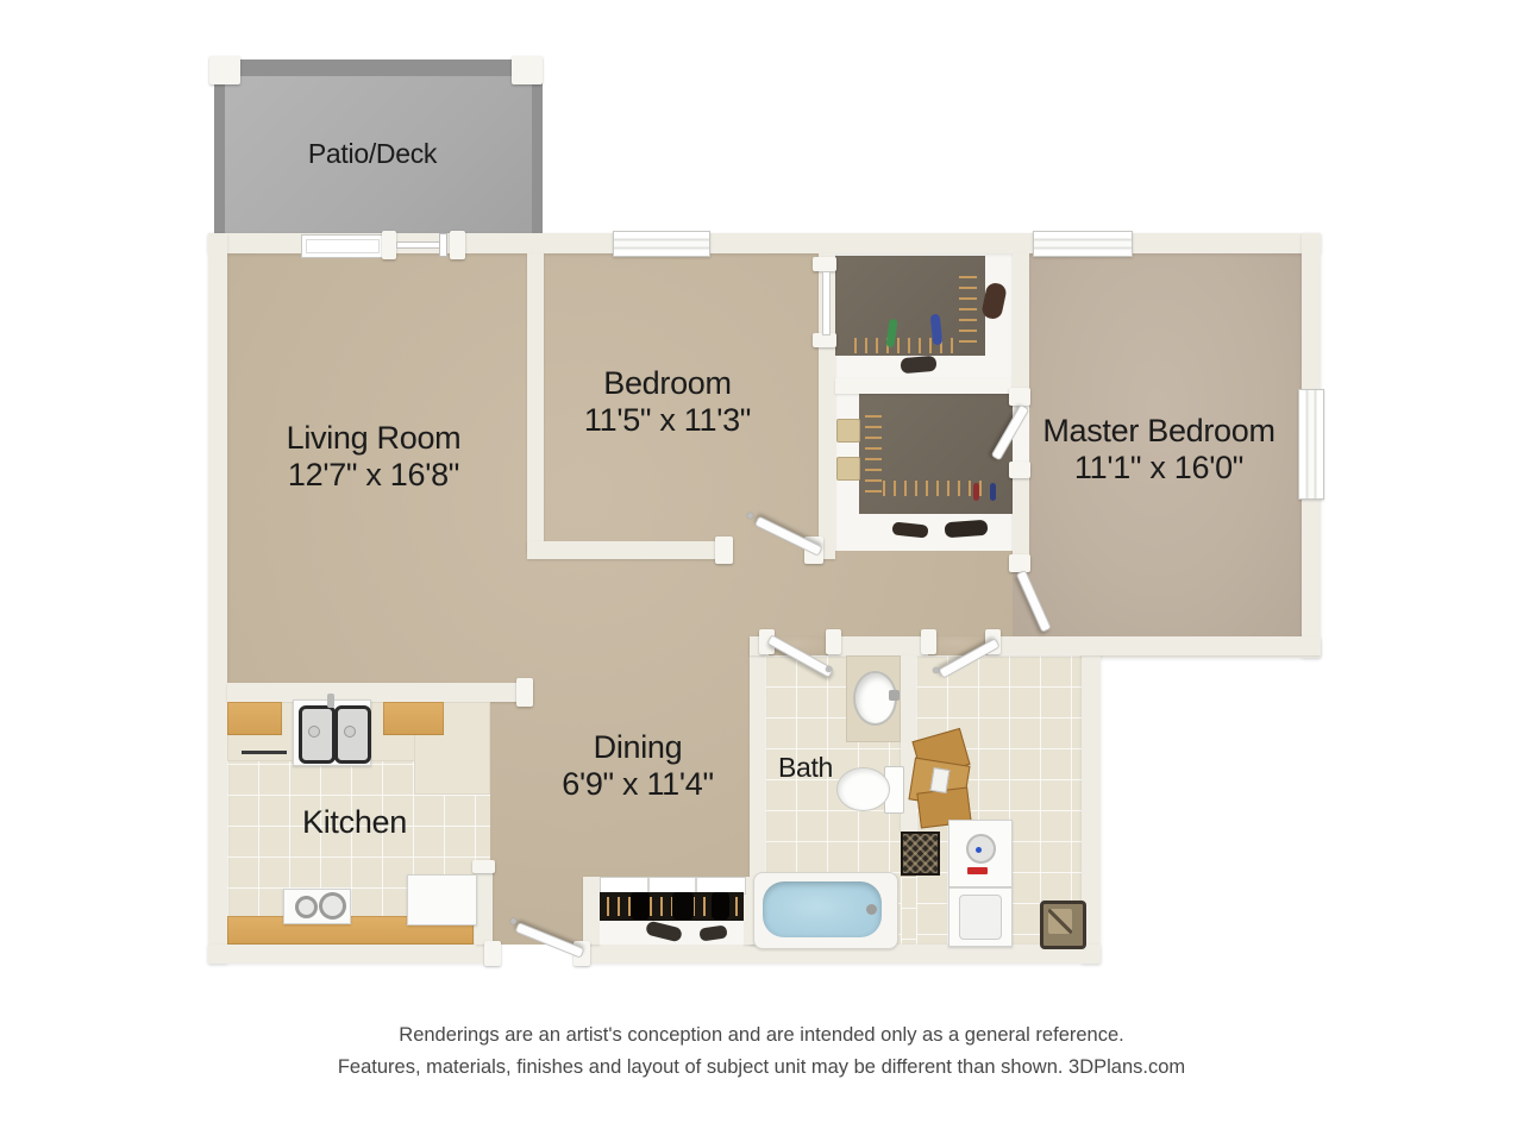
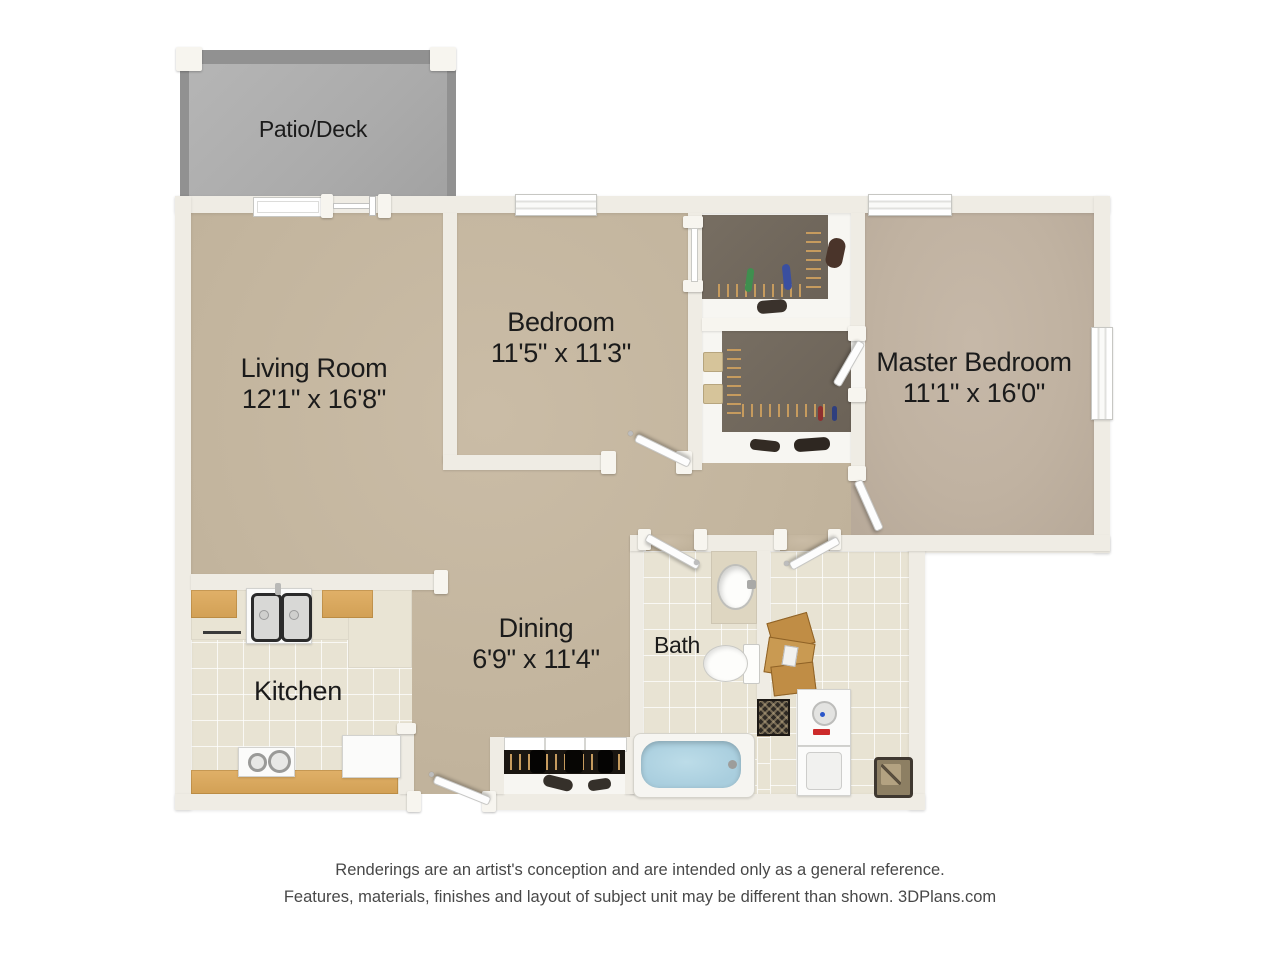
  Patio/Deck
  Living Room
- 12'7" x 16'8"
+ 12'1" x 16'8"
  Bedroom
  11'5" x 11'3"
  Master Bedroom
  11'1" x 16'0"
  Dining
  6'9" x 11'4"
  Kitchen
  Bath
  Renderings are an artist's conception and are intended only as a general reference.
  Features, materials, finishes and layout of subject unit may be different than shown. 3DPlans.com
